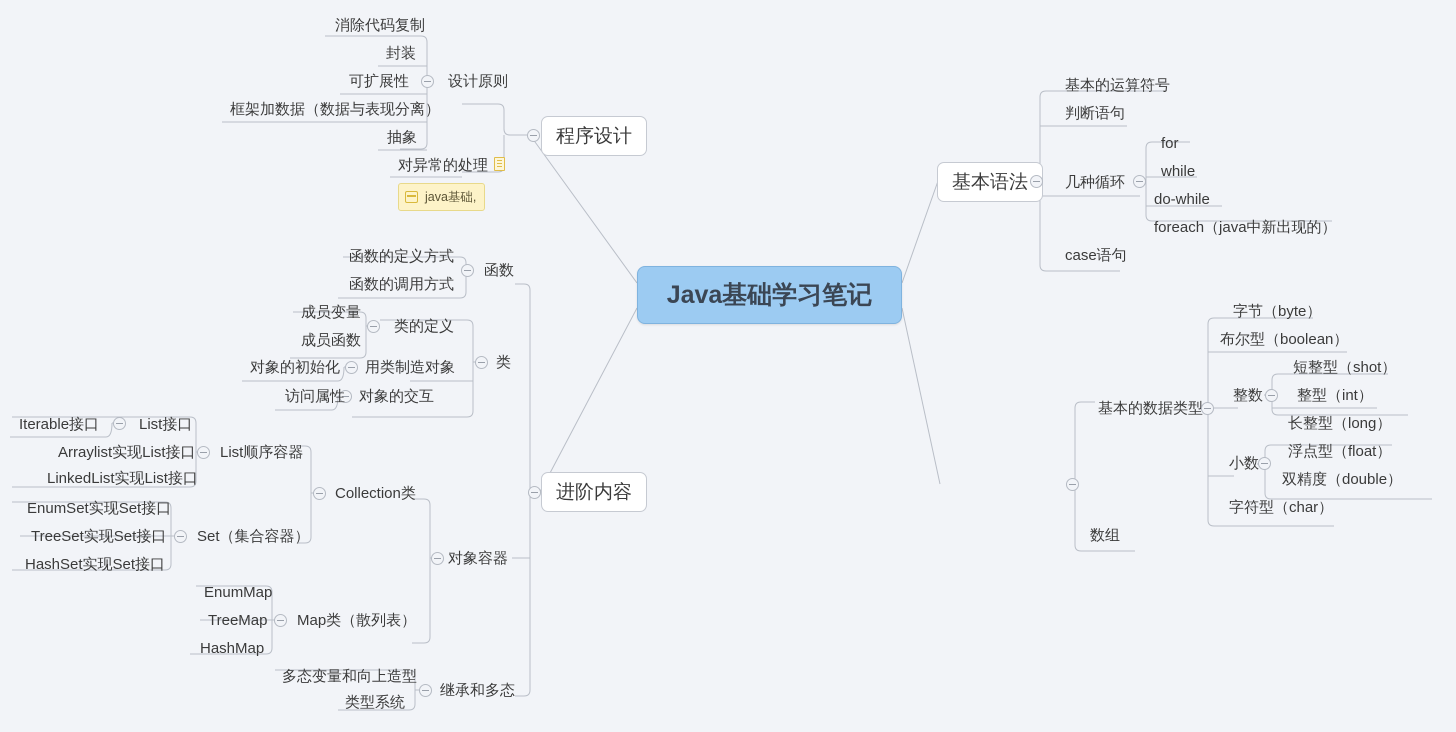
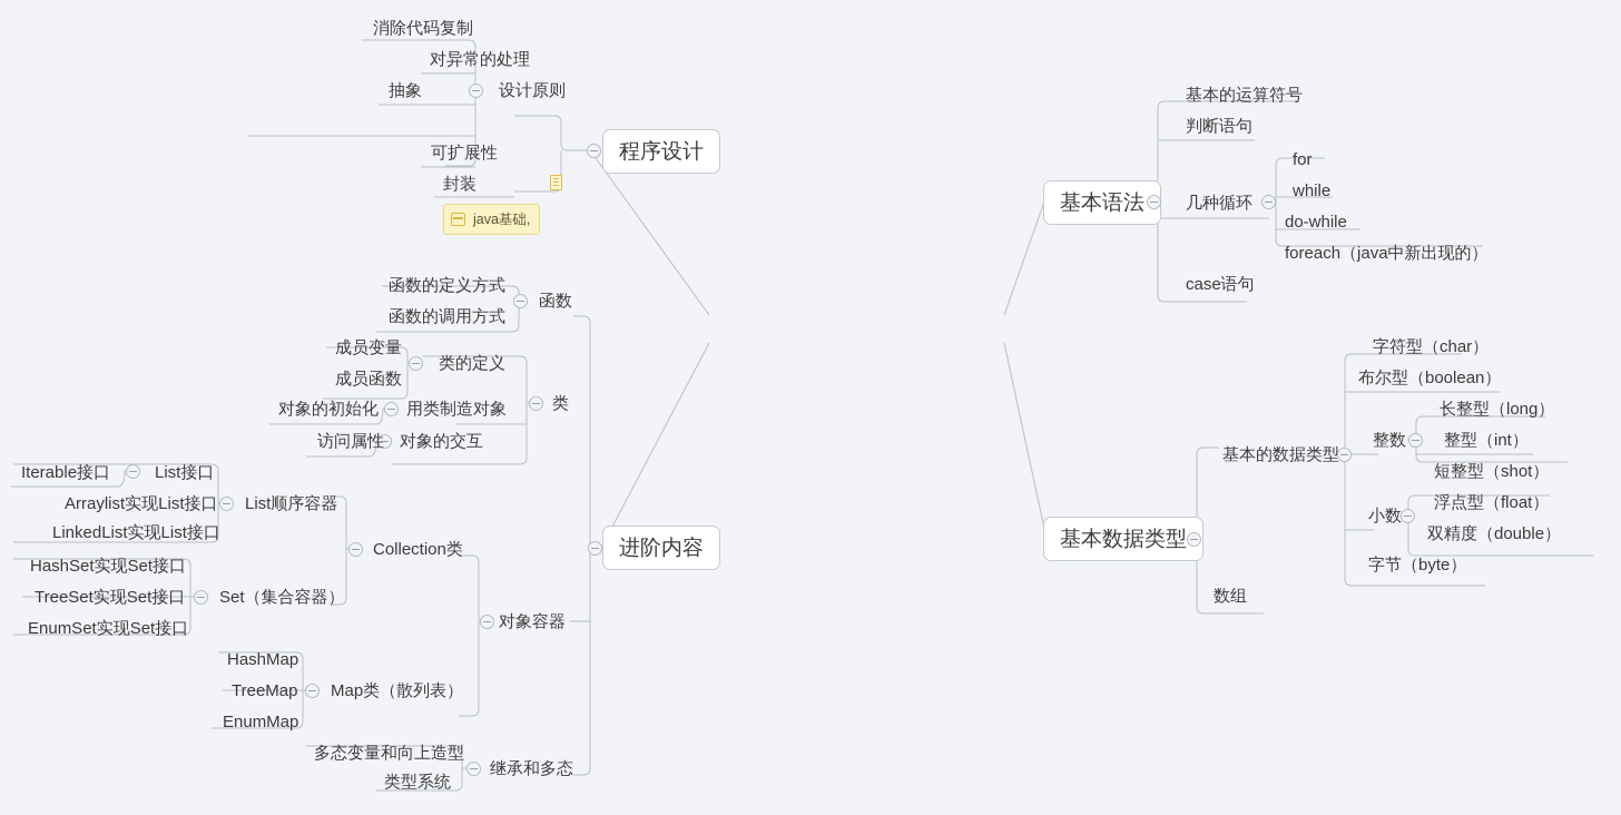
- Java基础学习笔记
  程序设计
  基本语法
  进阶内容
+ 基本数据类型
  设计原则
  消除代码复制
- 封装
+ 对异常的处理
- 可扩展性
+ 抽象
- 框架加数据（数据与表现分离）
- 抽象
+ 可扩展性
- 对异常的处理
+ 封装
  java基础,
  基本的运算符号
  判断语句
  几种循环
  case语句
  for
  while
  do-while
  foreach（java中新出现的）
  基本的数据类型
  数组
- 字节（byte）
+ 字符型（char）
  布尔型（boolean）
  整数
  小数
- 字符型（char）
+ 字节（byte）
- 短整型（shot）
+ 长整型（long）
  整型（int）
- 长整型（long）
+ 短整型（shot）
  浮点型（float）
  双精度（double）
  函数
  函数的定义方式
  函数的调用方式
  类
  类的定义
  用类制造对象
  对象的交互
  成员变量
  成员函数
  对象的初始化
  访问属性
  对象容器
  Collection类
  List顺序容器
  List接口
  Iterable接口
  Arraylist实现List接口
  LinkedList实现List接口
  Set（集合容器）
- EnumSet实现Set接口
+ HashSet实现Set接口
  TreeSet实现Set接口
- HashSet实现Set接口
+ EnumSet实现Set接口
  Map类（散列表）
- EnumMap
+ HashMap
  TreeMap
- HashMap
+ EnumMap
  继承和多态
  多态变量和向上造型
  类型系统
